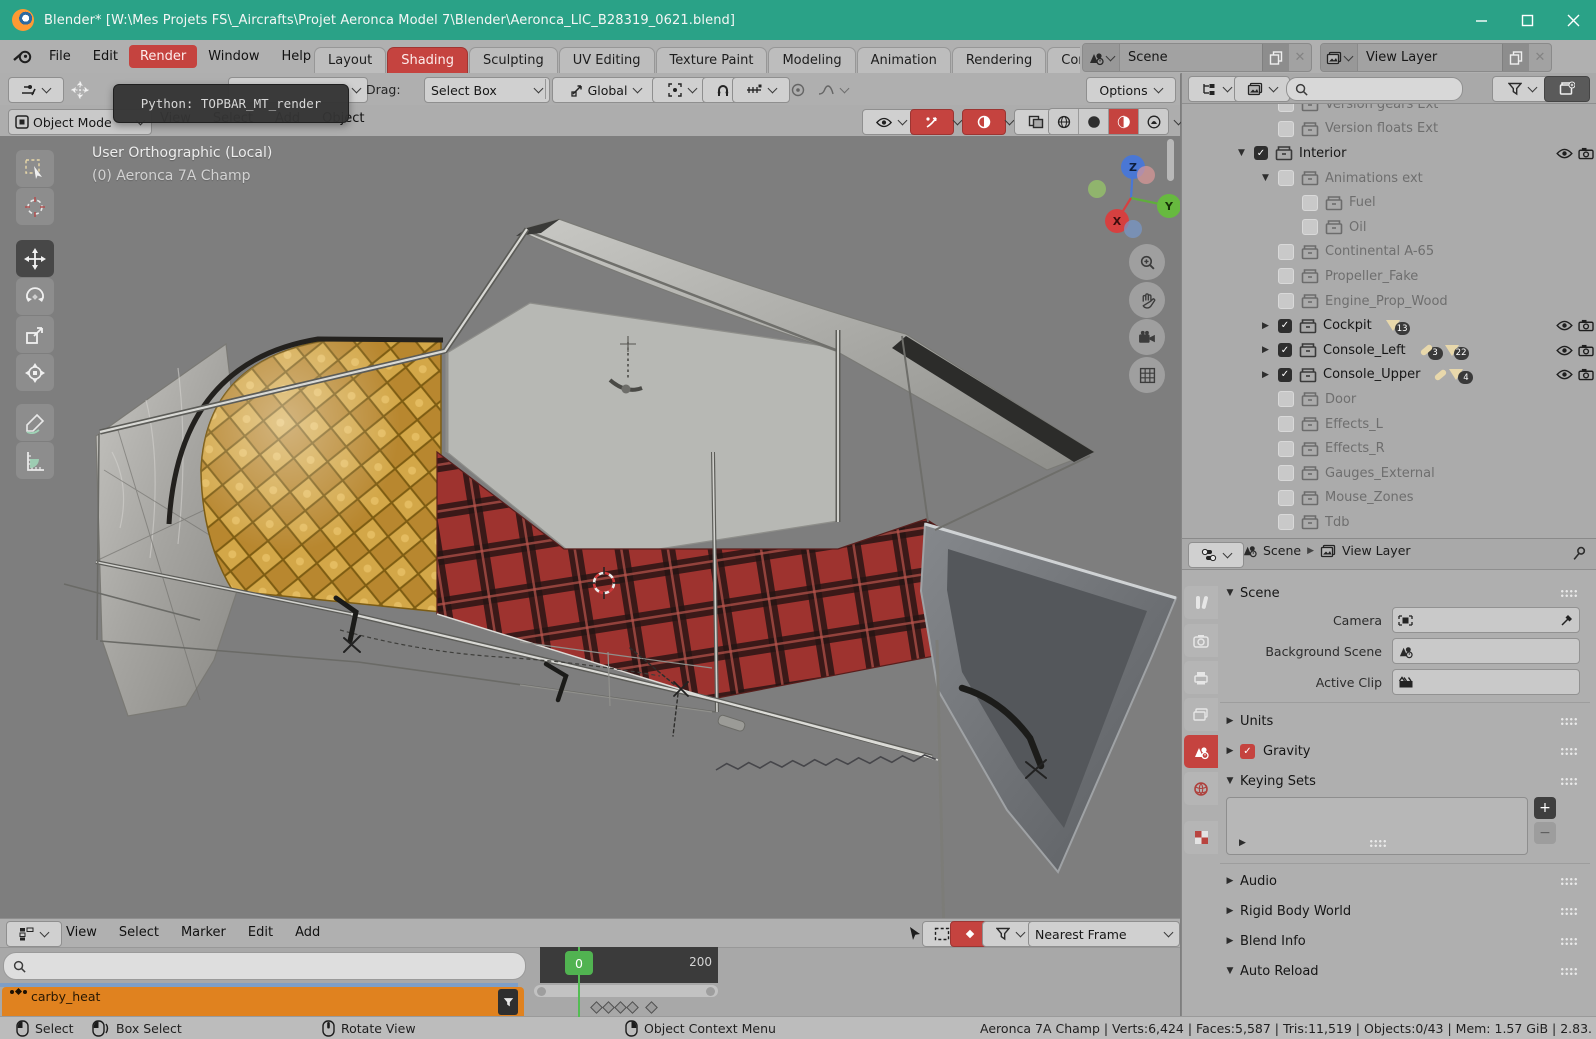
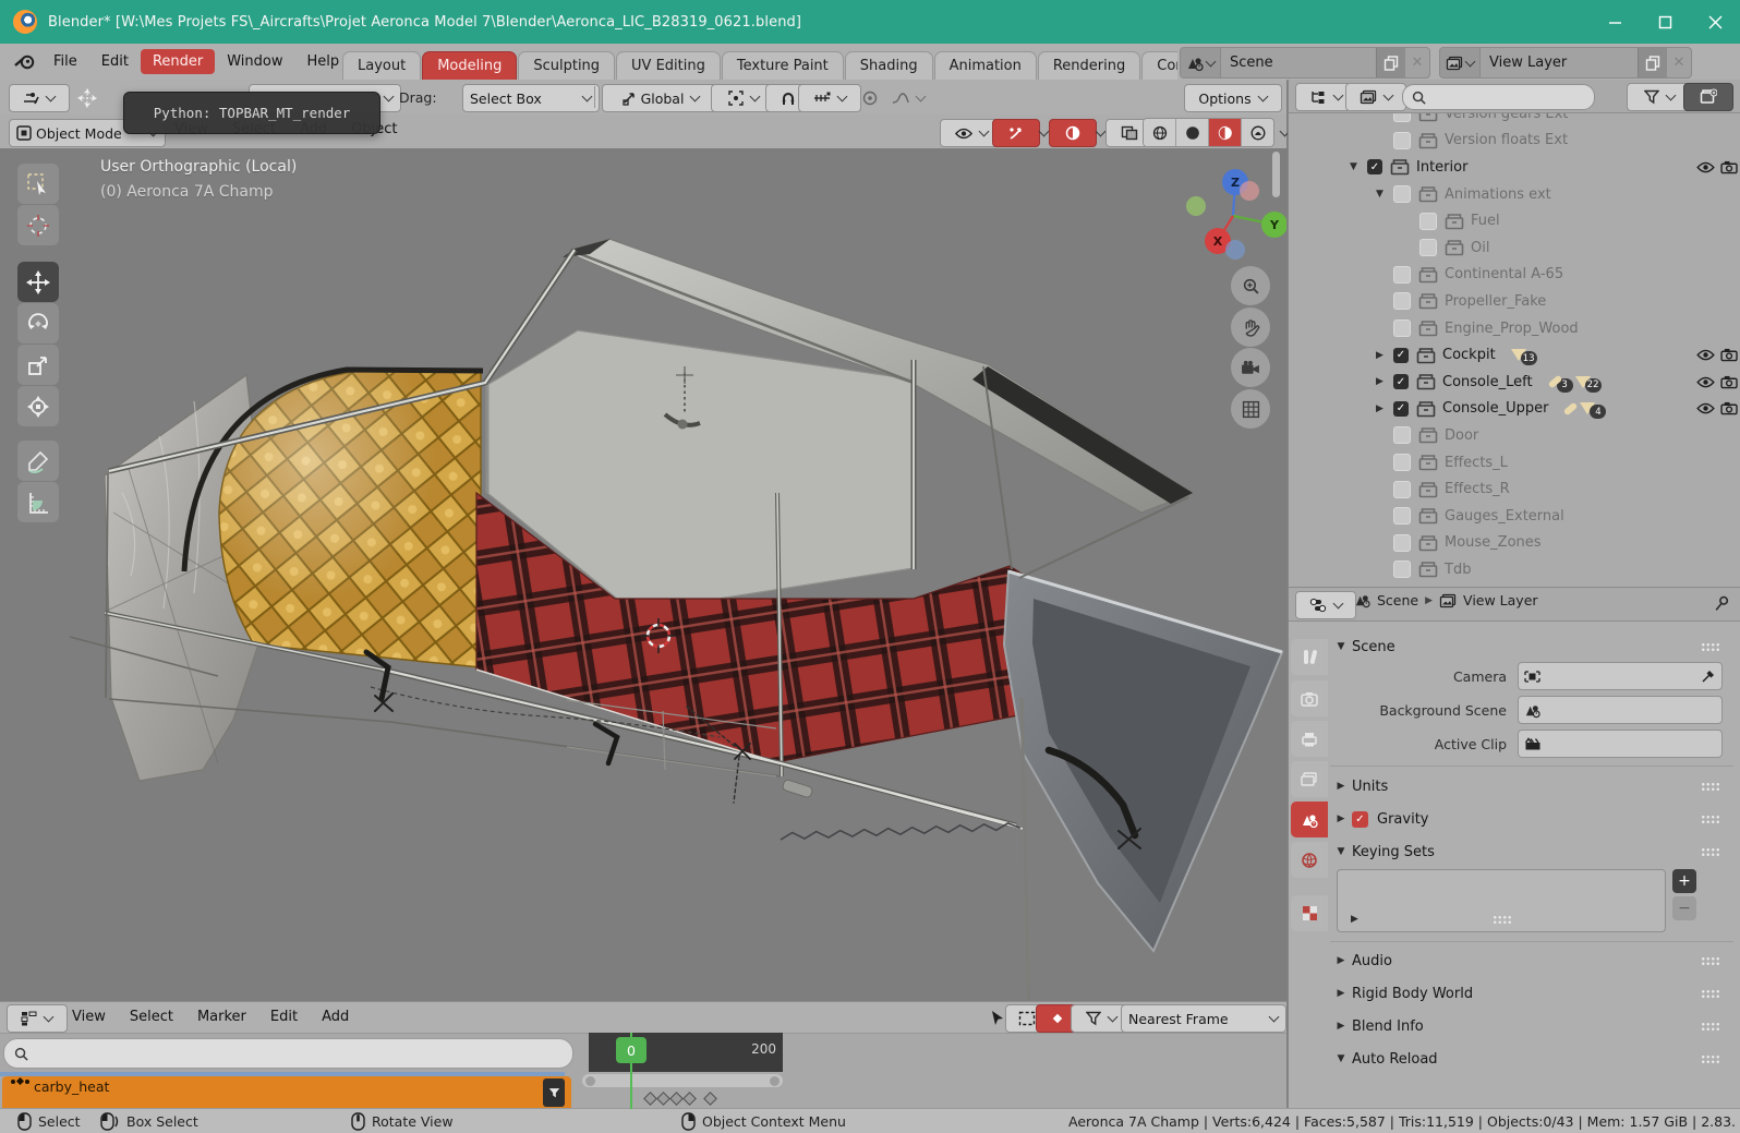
  Blender* [W:\Mes Projets FS\_Aircrafts\Projet Aeronca Model 7\Blender\Aeronca_LIC_B28319_0621.blend]
  File
  Edit
  Render
  Window
  Help
  Layout
- Shading
+ Modeling
  Sculpting
  UV Editing
  Texture Paint
- Modeling
+ Shading
  Animation
  Rendering
  Scene
  ✕
  View Layer
  ✕
  Drag:
  Select Box
  Global
  Options
  Object Mode
  User Orthographic (Local)
  (0) Aeronca 7A Champ
  Z
  Y
  X
  Python: TOPBAR_MT_render
  ✓
  Version gears Ext
  Version floats Ext
  ✓
  Interior
  Animations ext
  Fuel
  Oil
  Continental A-65
  ✓
  Propeller_Fake
  Engine_Prop_Wood
  ✓
  Cockpit
  13
  ✓
  Console_Left
  3
  22
  ✓
  Console_Upper
  4
  Door
  Effects_L
  Effects_R
  Gauges_External
  Mouse_Zones
  Tdb
  Scene
  ▶
  View Layer
  ▼
  Scene
  Camera
  Background Scene
  Active Clip
  ▶
  Units
  ▶
  ✓
  Gravity
  ▼
  Keying Sets
  ▶
  +
  −
  ▶
  Audio
  ▶
  Rigid Body World
  ▶
  Blend Info
  ▼
  Auto Reload
  View
  Select
  Marker
  Edit
  Add
  Nearest Frame
  200
  0
  carby_heat
  Select
  Box Select
  Rotate View
  Object Context Menu
  Aeronca 7A Champ | Verts:6,424 | Faces:5,587 | Tris:11,519 | Objects:0/43 | Mem: 1.57 GiB | 2.83.
